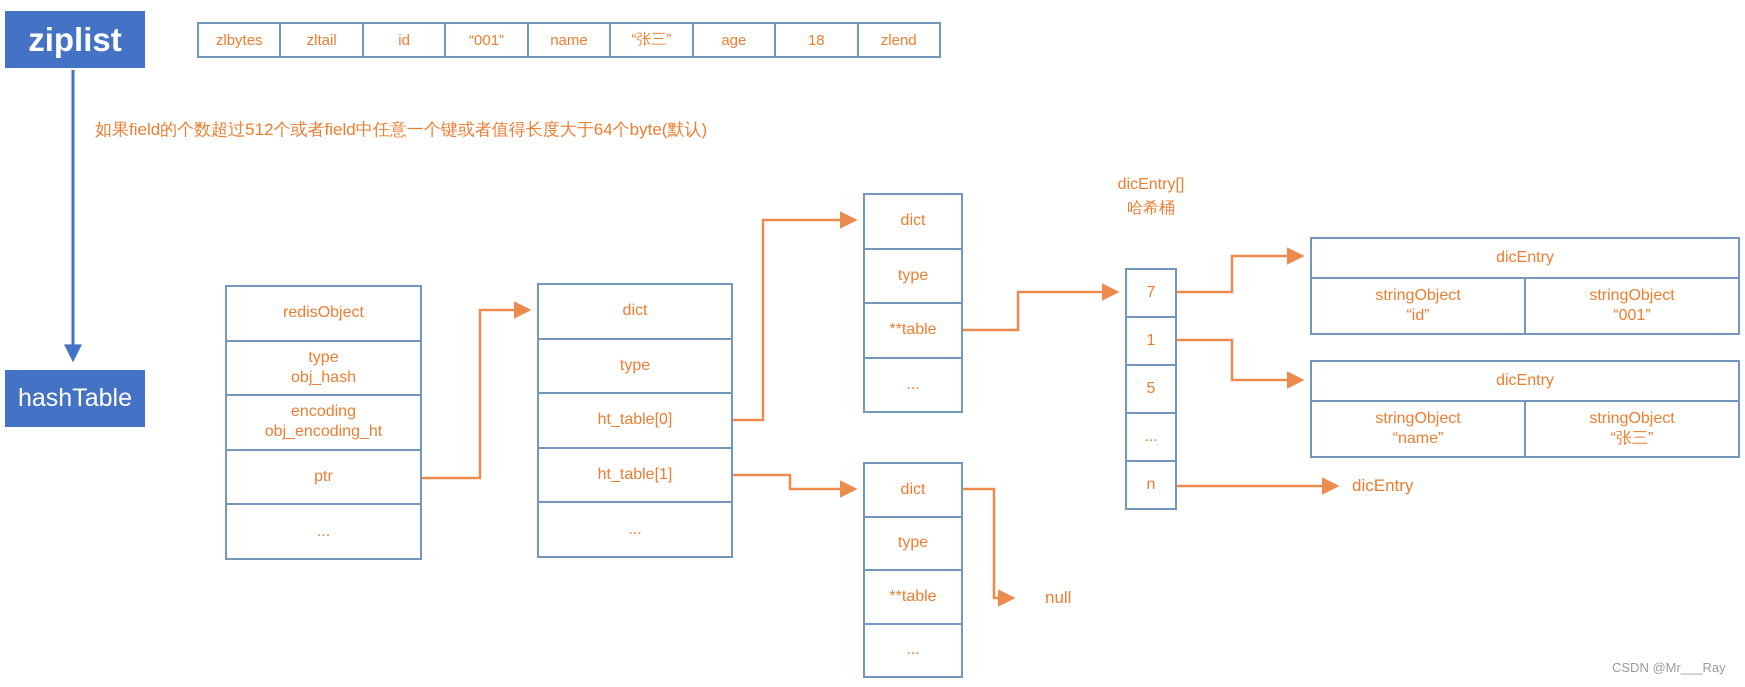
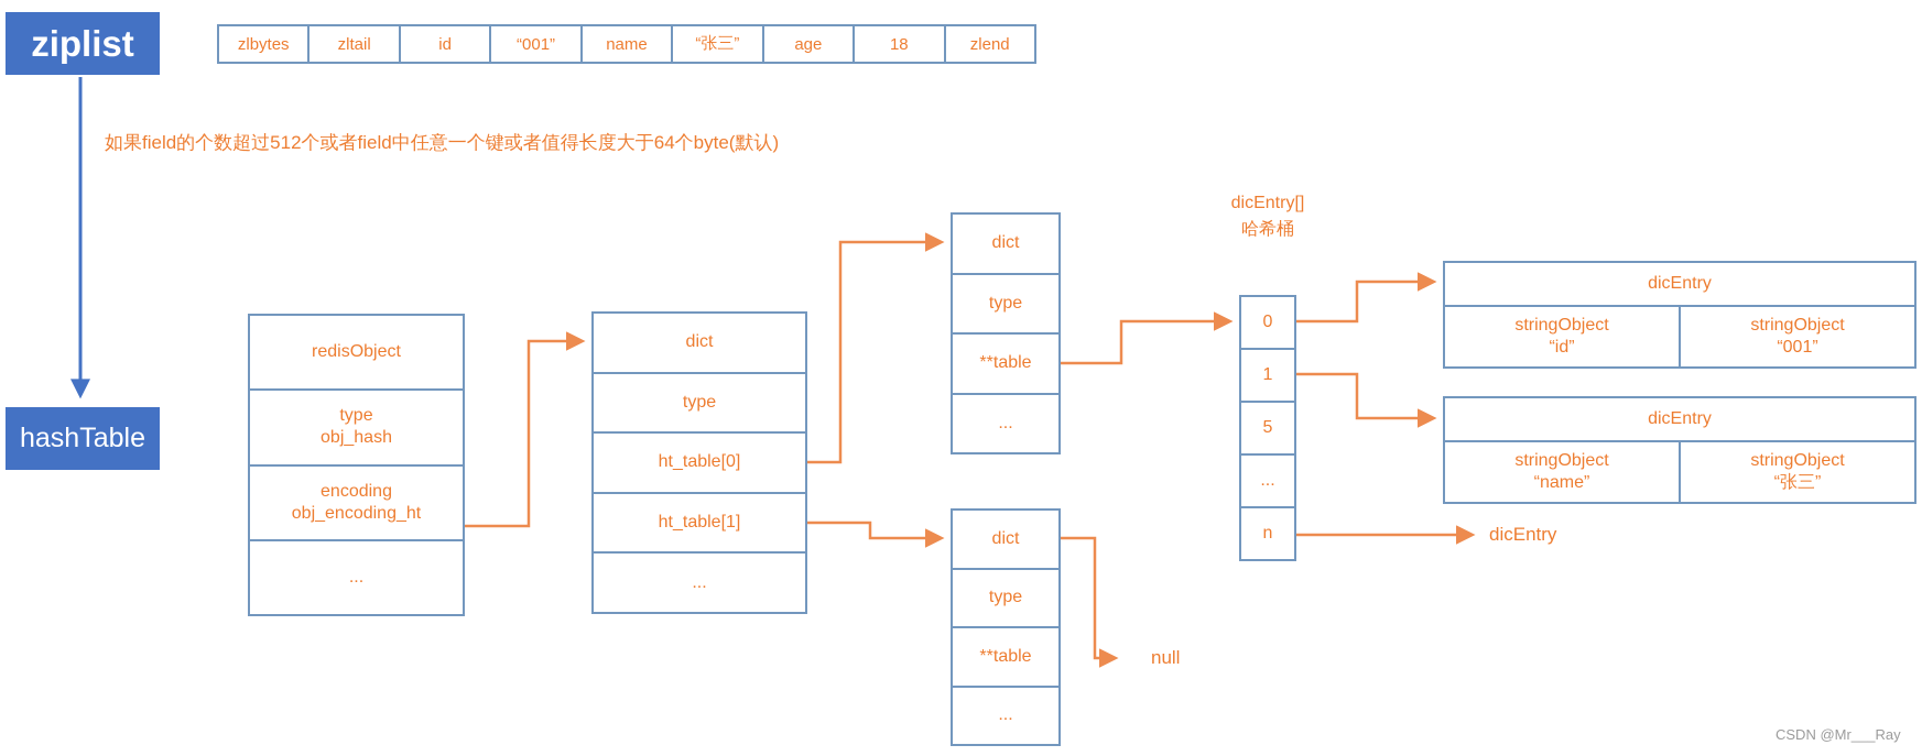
  ziplist
  zlbytes
  zltail
  id
  “001”
  name
  “张三”
  age
  18
  zlend
  如果field的个数超过512个或者field中任意一个键或者值得长度大于64个byte(默认)
  hashTable
  redisObject
  type
  obj_hash
  encoding
  obj_encoding_ht
- ptr
  ...
  dict
  type
  ht_table[0]
  ht_table[1]
  ...
  dict
  type
  **table
  ...
  dict
  type
  **table
  ...
  dicEntry[]
  哈希桶
- 7
+ 0
  1
  5
  ...
  n
  dicEntry
  stringObject
  “id”
  stringObject
  “001”
  dicEntry
  stringObject
  “name”
  stringObject
  “张三”
  null
  dicEntry
  CSDN @Mr___Ray
